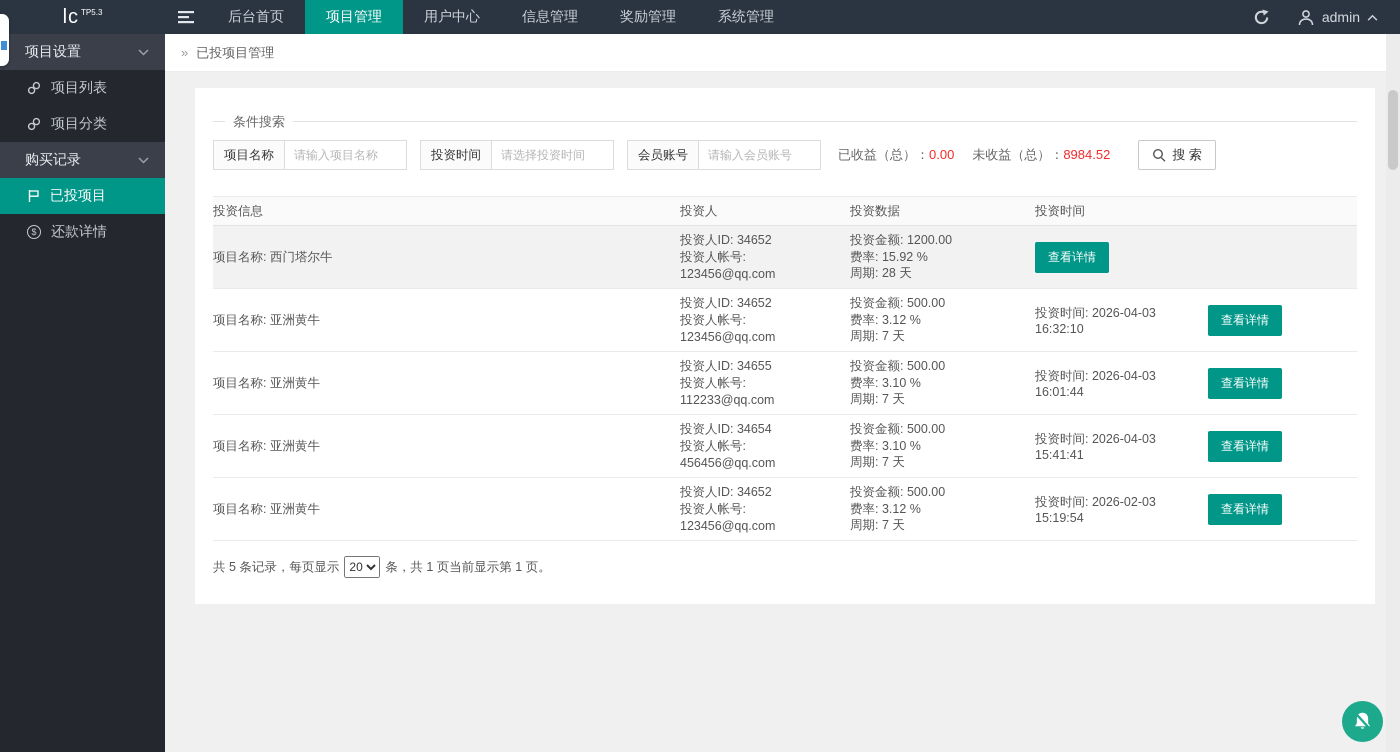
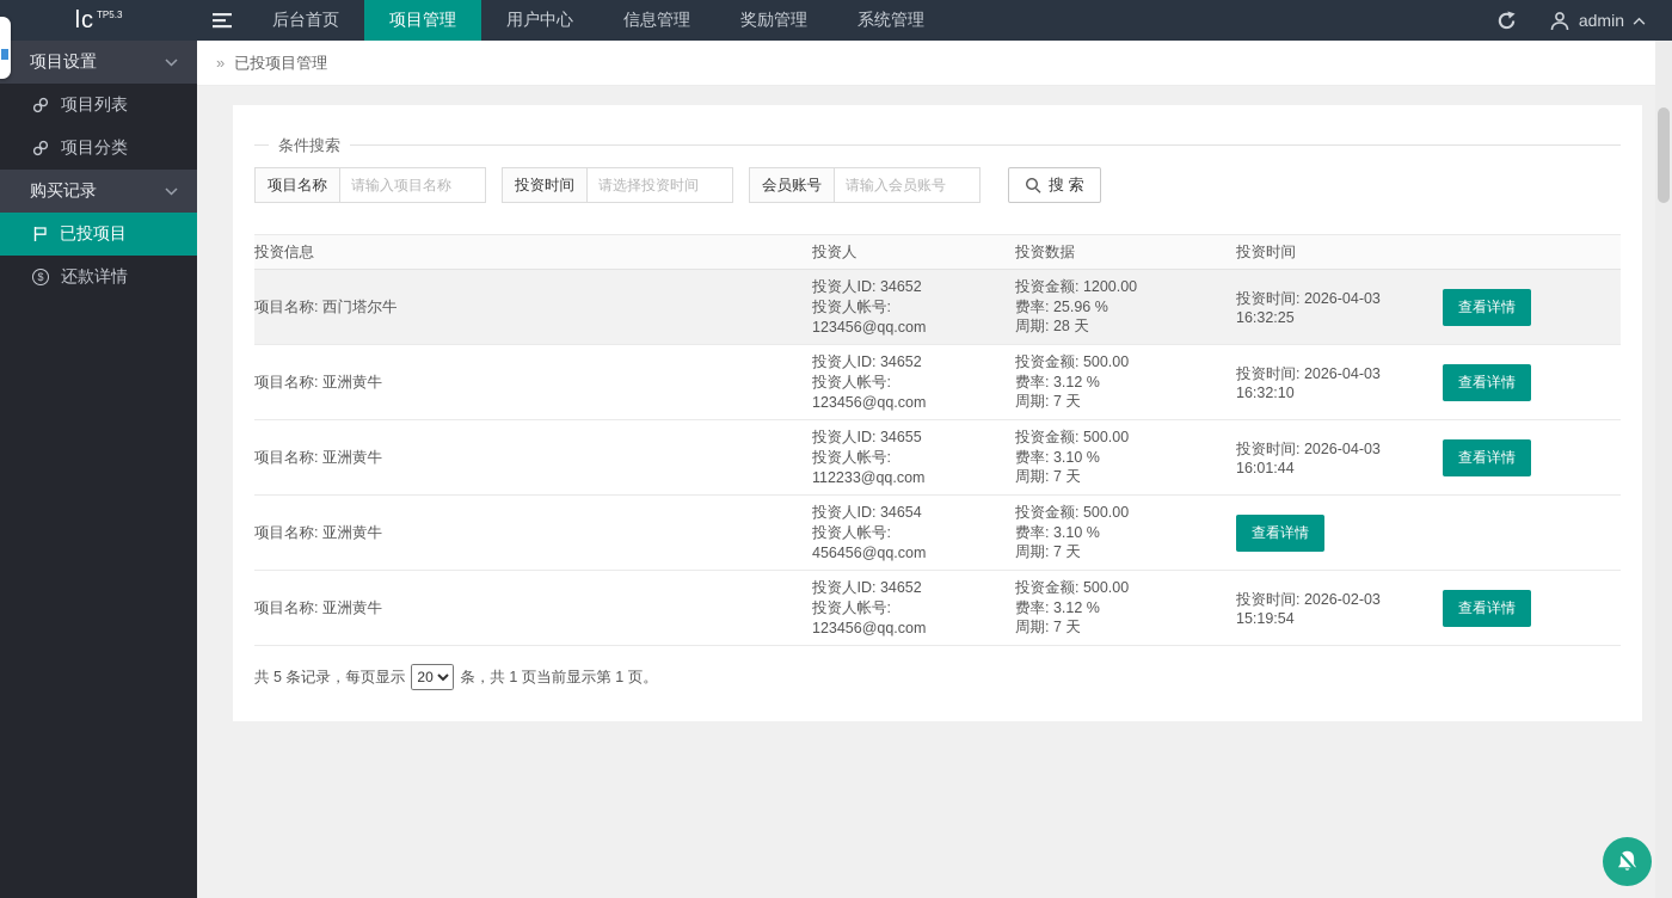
  lc
  TP5.3
  后台首页
  项目管理
  用户中心
  信息管理
  奖励管理
  系统管理
  admin
  项目设置
  项目列表
  项目分类
  购买记录
  已投项目
  $
  还款详情
  »
  已投项目管理
  条件搜索
  项目名称
  请输入项目名称
  投资时间
  请选择投资时间
  会员账号
  请输入会员账号
- 已收益（总）：0.00
- 未收益（总）：8984.52
  搜 索
  投资信息
  投资人
  投资数据
  投资时间
  项目名称: 西门塔尔牛
  投资人ID: 34652
  投资人帐号: 123456@qq.com
  投资金额: 1200.00
- 费率: 15.92 %
+ 费率: 25.96 %
  周期: 28 天
+ 投资时间: 2026-04-03 16:32:25
  查看详情
  项目名称: 亚洲黄牛
  投资人ID: 34652
  投资人帐号: 123456@qq.com
  投资金额: 500.00
  费率: 3.12 %
  周期: 7 天
  投资时间: 2026-04-03 16:32:10
  查看详情
  项目名称: 亚洲黄牛
  投资人ID: 34655
  投资人帐号: 112233@qq.com
  投资金额: 500.00
  费率: 3.10 %
  周期: 7 天
  投资时间: 2026-04-03 16:01:44
  查看详情
  项目名称: 亚洲黄牛
  投资人ID: 34654
  投资人帐号: 456456@qq.com
  投资金额: 500.00
  费率: 3.10 %
  周期: 7 天
- 投资时间: 2026-04-03 15:41:41
  查看详情
  项目名称: 亚洲黄牛
  投资人ID: 34652
  投资人帐号: 123456@qq.com
  投资金额: 500.00
  费率: 3.12 %
  周期: 7 天
  投资时间: 2026-02-03 15:19:54
  查看详情
  共 5 条记录，每页显示
  20
  条，共 1 页当前显示第 1 页。
